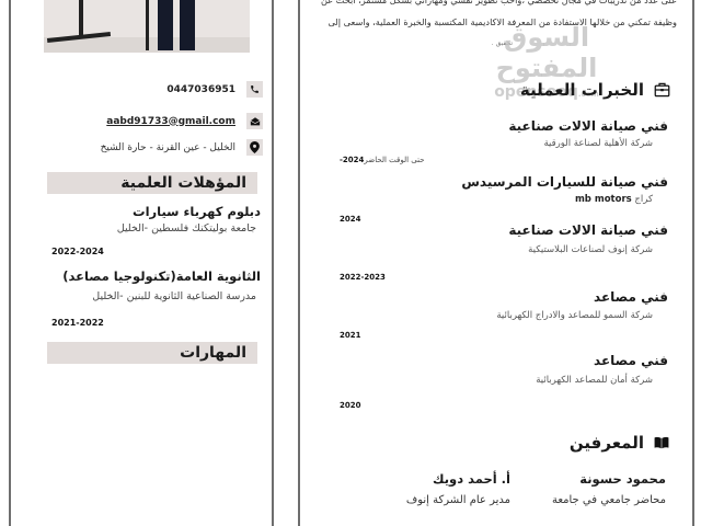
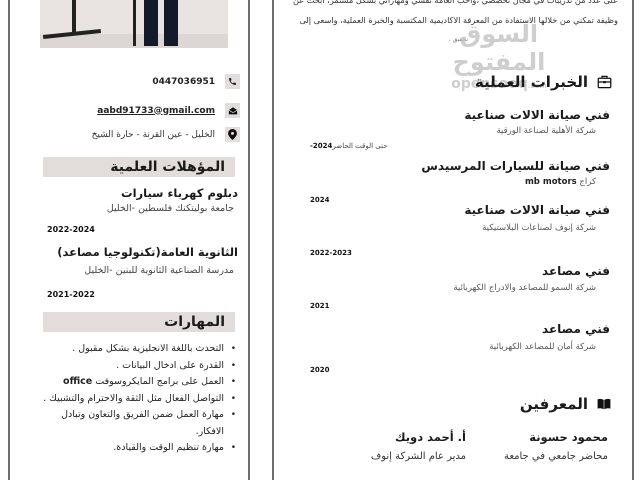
  0447036951
  aabd91733@gmail.com
  الخليل - عين القرنة - حارة الشيخ
  المؤهلات العلمية
  دبلوم كهرباء سيارات
  جامعة بوليتكنك فلسطين -الخليل
  2022-2024
  الثانوية العامة(تكنولوجيا مصاعد)
  مدرسة الصناعية الثانوية للبنين -الخليل
  2021-2022
  المهارات
+ التحدث باللغة الانجليزية بشكل مقبول .
+ القدرة على ادخال البيانات .
+ العمل على برامج المايكروسوفت office
+ التواصل الفعال مثل الثقة والاحترام والتشبيك .
+ مهارة العمل ضمن الفريق والتعاون وتبادل الافكار.
+ مهارة تنظيم الوقت والقيادة.
- على عدد من تدريبات في مجال تخصصي ،واحب تطوير نفسي ومهاراتي بشكل مستمر، ابحث عن
+ على عدد من تدريبات في مجال تخصصي ،واحب العامة نفسي ومهاراتي بشكل مستمر، ابحث عن
  وظيفة تمكني من خلالها الاستفادة من المعرفة الاكاديمية المكتسبة والخبرة العملية، واسعى إلى
  السوق المفتوح
  opensooq.com
  الخبرات العملية
  فني صيانة الالات صناعية
  شركة الأهلية لصناعة الورقية
  حتى الوقت الحاضر2024-
  فني صيانة للسيارات المرسيدس
  كراج mb motors
  2024
  فني صيانة الالات صناعية
  شركة إنوف لصناعات البلاستيكية
  2022-2023
  فني مصاعد
  شركة السمو للمصاعد والادراج الكهربائية
  2021
  فني مصاعد
  شركة أمان للمصاعد الكهربائية
  2020
  المعرفين
  محمود حسونة
  محاضر جامعي في جامعة
  أ. أحمد دويك
  مدير عام الشركة إنوف
